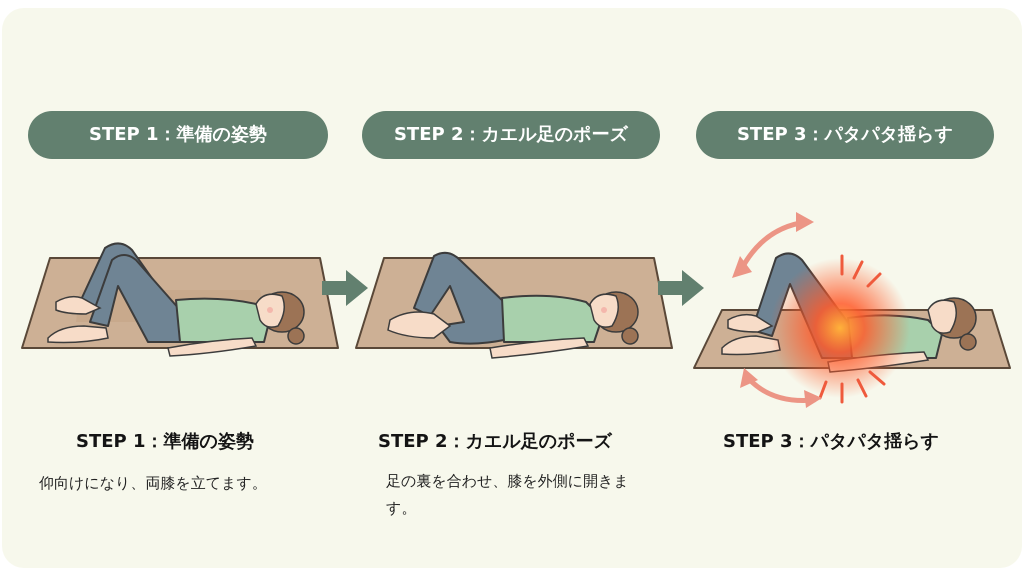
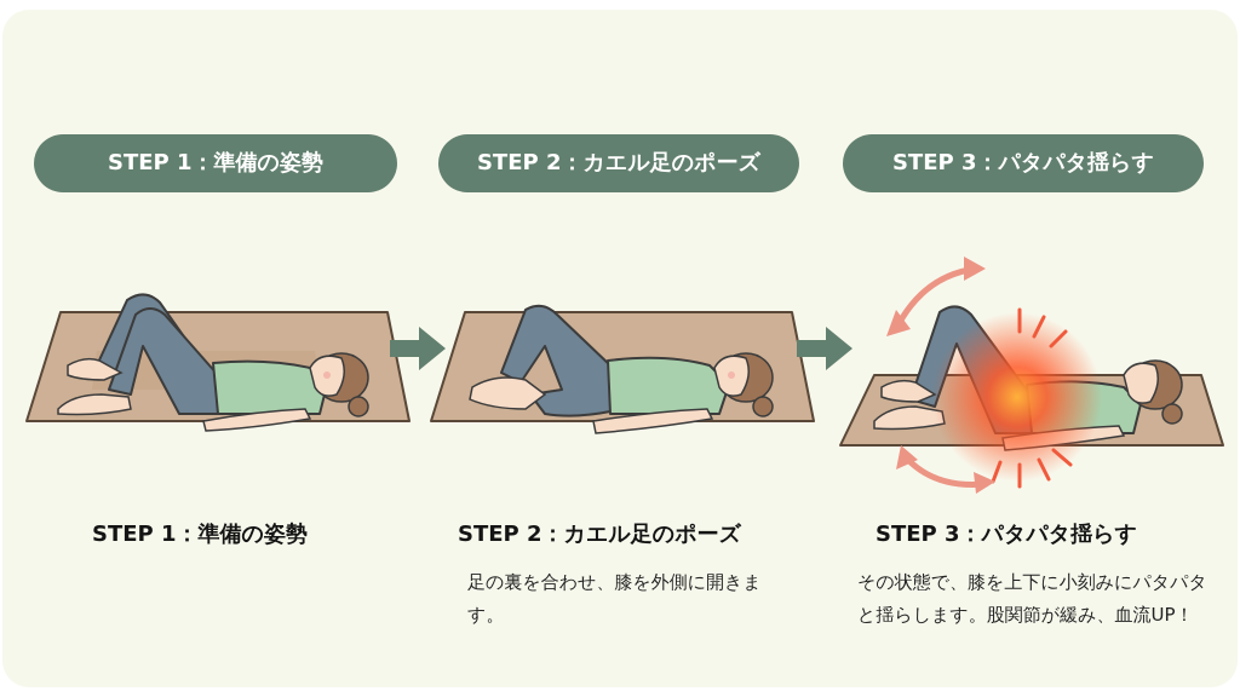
  STEP 1：準備の姿勢
  STEP 2：カエル足のポーズ
  STEP 3：パタパタ揺らす
  STEP 1：準備の姿勢
  STEP 2：カエル足のポーズ
  STEP 3：パタパタ揺らす
- 仰向けになり、両膝を立てます。
  足の裏を合わせ、膝を外側に開きます。
+ その状態で、膝を上下に小刻みにパタパタと揺らします。股関節が緩み、血流UP！
